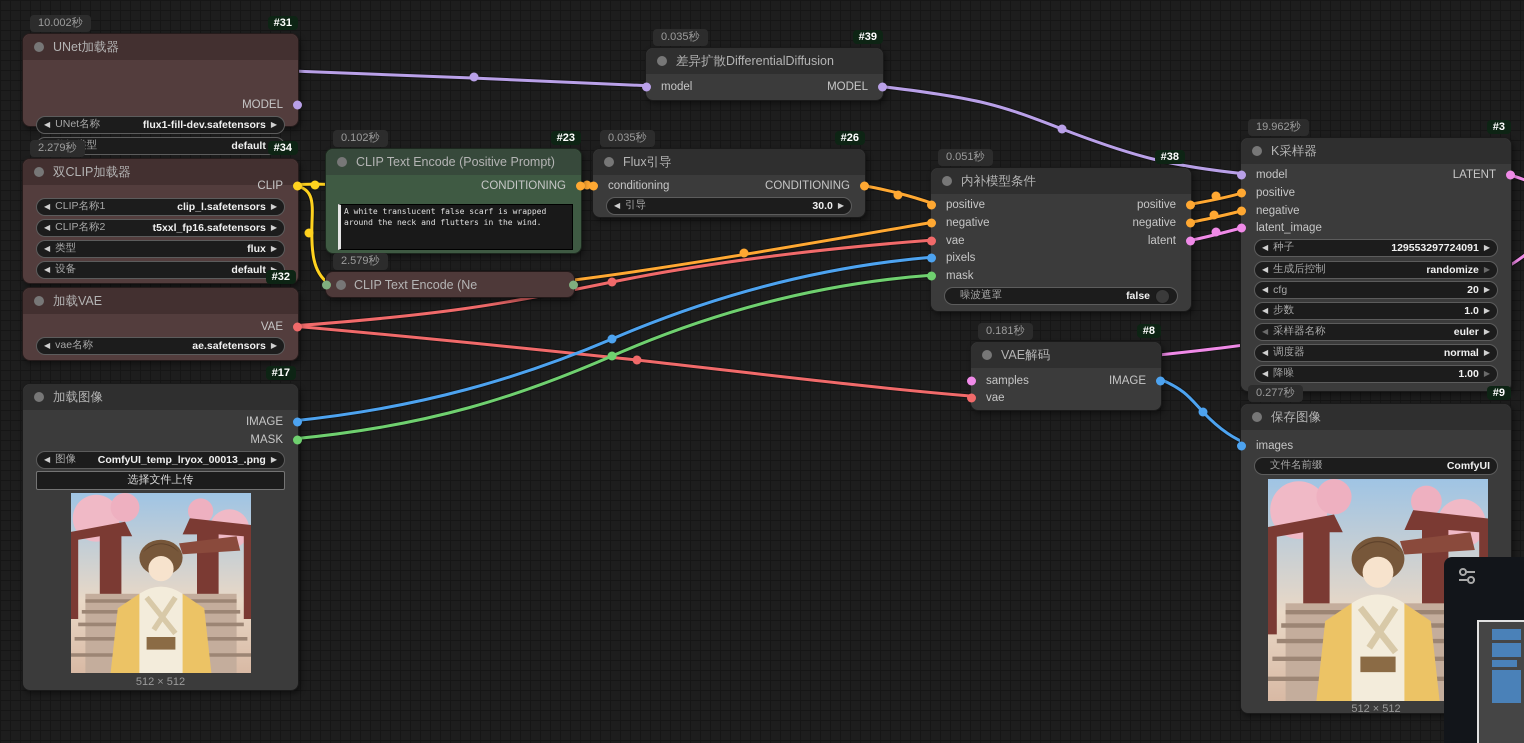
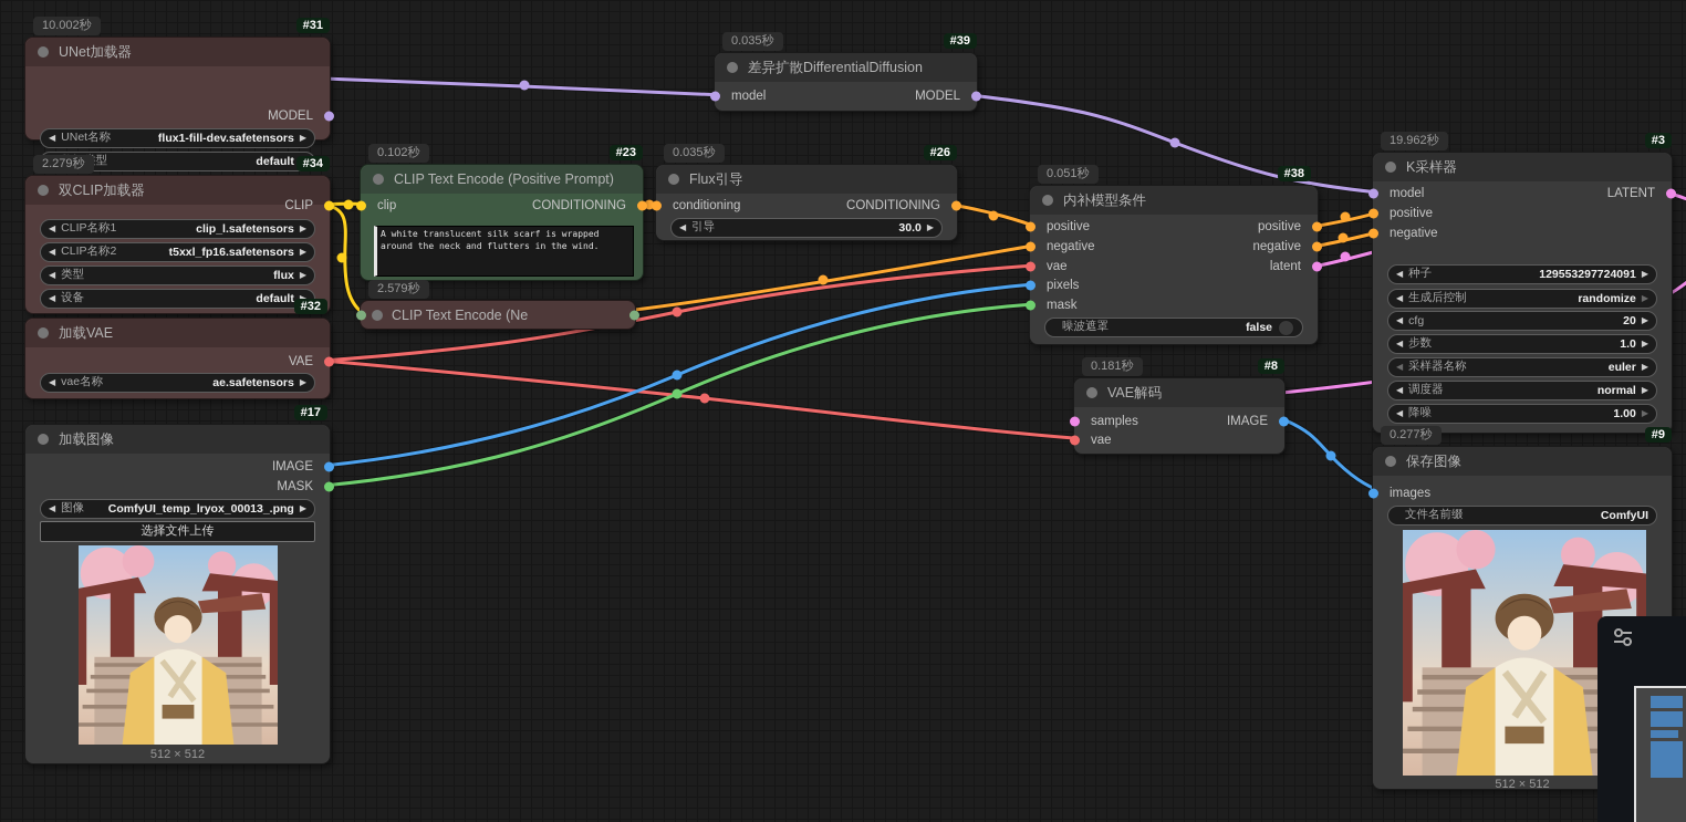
  10.002秒
  #31
  UNet加载器
  MODEL
  ◀
  UNet名称
  flux1-fill-dev.safetensors
  ▶
  default
  2.279秒
  #34
  双CLIP加载器
  CLIP
  ◀
  CLIP名称1
  clip_l.safetensors
  ▶
  ◀
  CLIP名称2
  t5xxl_fp16.safetensors
  ▶
  ◀
  类型
  flux
  ▶
  ◀
  设备
  default
  #32
  加载VAE
  VAE
  ◀
  vae名称
  ae.safetensors
  ▶
  #17
  加载图像
  IMAGE
  MASK
  ◀
  图像
  ComfyUI_temp_lryox_00013_.png
  ▶
  选择文件上传
  512 × 512
  0.102秒
  #23
  CLIP Text Encode (Positive Prompt)
+ clip
  CONDITIONING
- A white translucent false scarf is wrapped around the neck and flutters in the wind.
+ A white translucent silk scarf is wrapped around the neck and flutters in the wind.
  2.579秒
  CLIP Text Encode (Ne
  0.035秒
  #26
  Flux引导
  conditioning
  CONDITIONING
  ◀
  引导
  30.0
  ▶
  0.035秒
  #39
  差异扩散DifferentialDiffusion
  model
  MODEL
  0.051秒
  #38
  内补模型条件
  positive
  negative
  vae
  pixels
  mask
  positive
  negative
  latent
  噪波遮罩
  false
  19.962秒
  #3
  K采样器
  model
  positive
  negative
- latent_image
  LATENT
  ◀
  种子
  129553297724091
  ▶
  ◀
  生成后控制
  randomize
  ▶
  ◀
  cfg
  20
  ▶
  ◀
  步数
  1.0
  ▶
  ◀
  采样器名称
  euler
  ▶
  ◀
  调度器
  normal
  ▶
  ◀
  降噪
  1.00
  ▶
  0.181秒
  #8
  VAE解码
  samples
  vae
  IMAGE
  0.277秒
  #9
  保存图像
  images
  文件名前缀
  ComfyUI
  512 × 512
